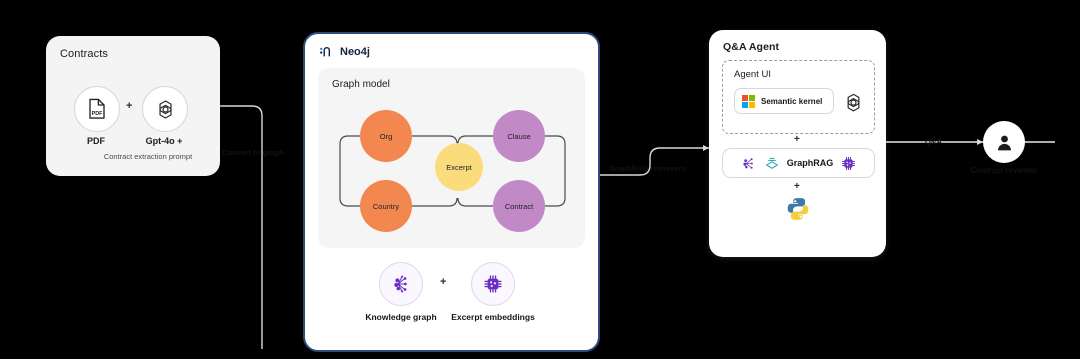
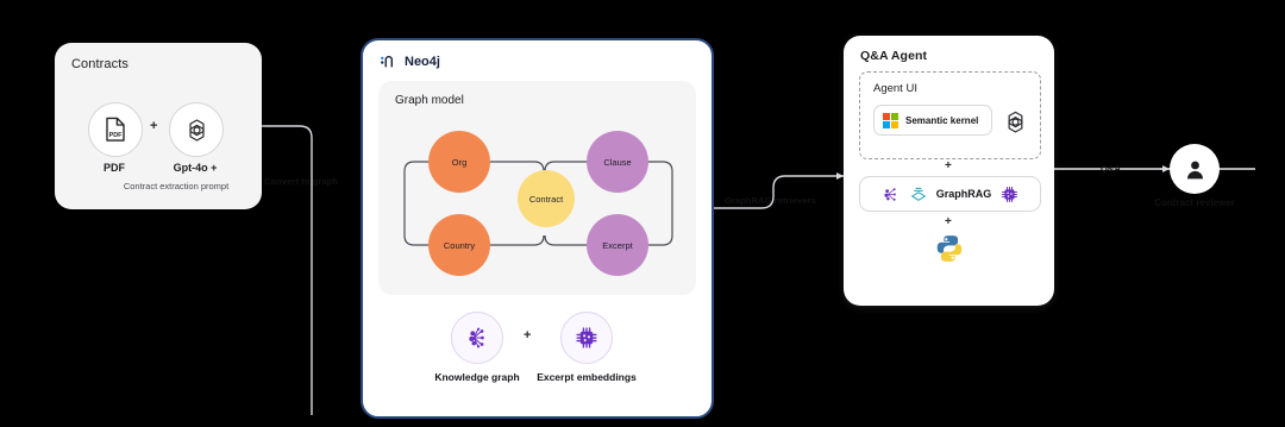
  Convert to graph
  GraphRAG retrievers
  Q&A
  Contracts
  +
  PDF
  Gpt-4o +
  Contract extraction prompt
  Neo4j
  Graph model
  Org
  Country
- Excerpt
+ Contract
  Clause
- Contract
+ Excerpt
  +
  Knowledge graph
  Excerpt embeddings
  Q&A Agent
  Agent UI
  Semantic kernel
  +
  GraphRAG
  +
